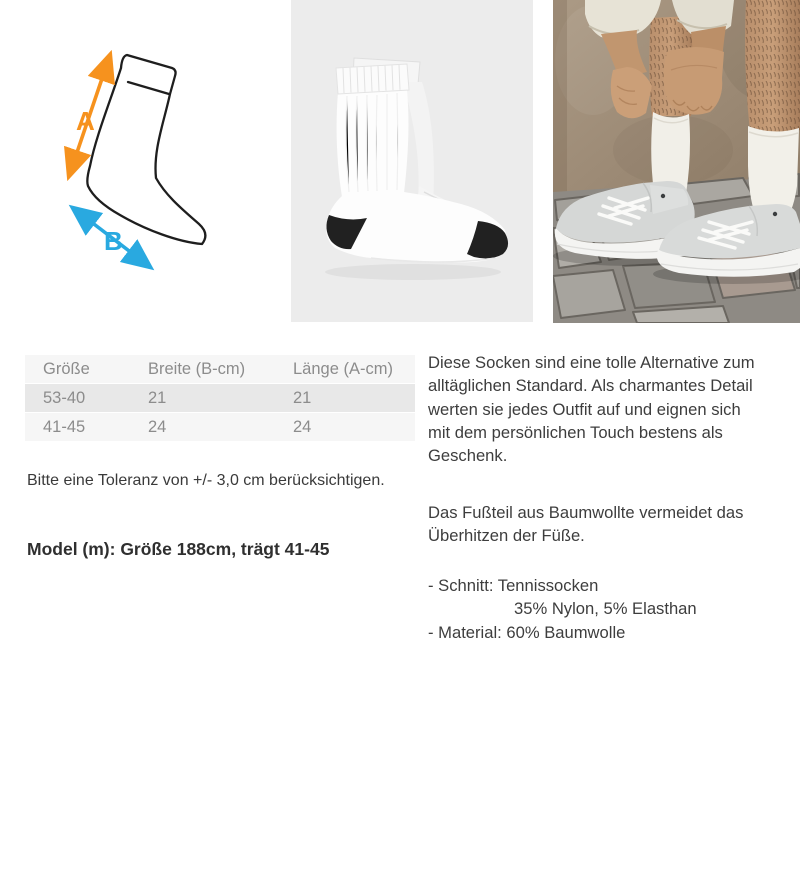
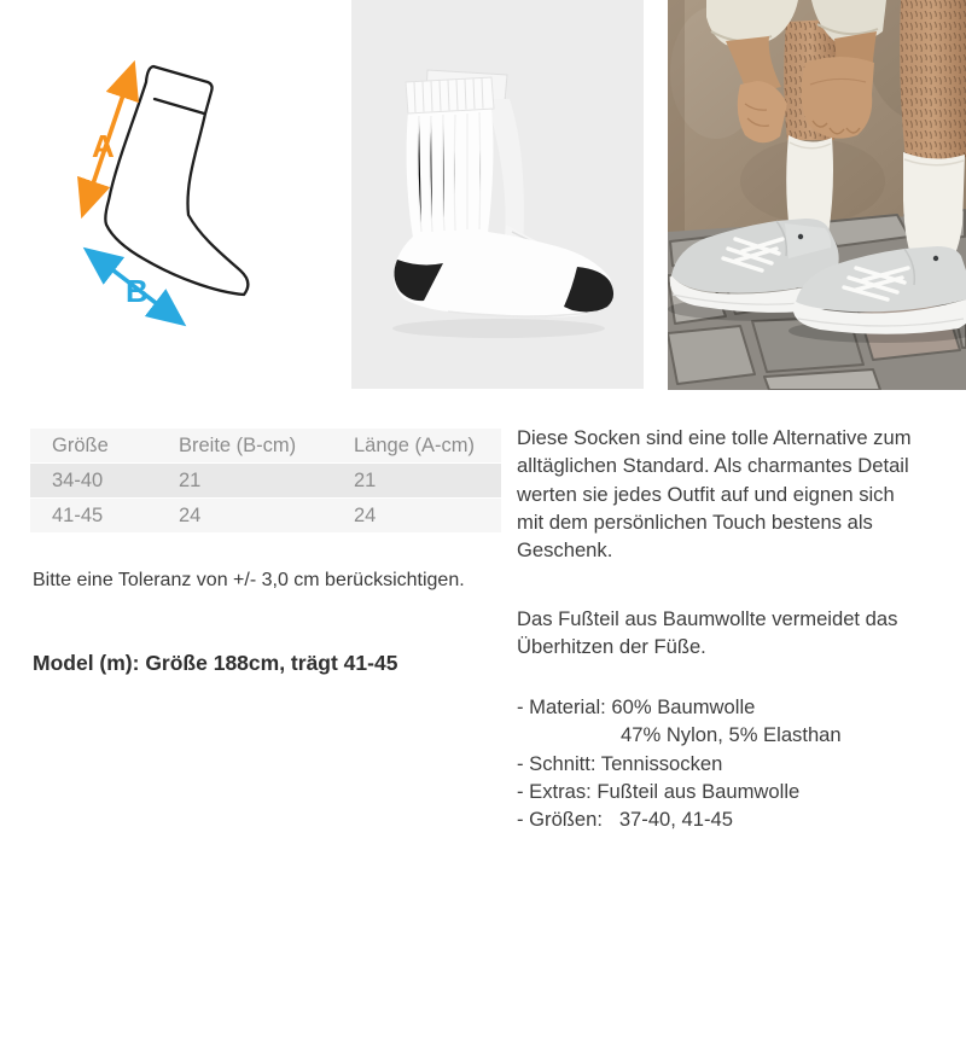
  A
  B
  Größe
  Breite (B-cm)
  Länge (A-cm)
- 53-40
+ 34-40
  21
  21
  41-45
  24
  24
  Bitte eine Toleranz von +/- 3,0 cm berücksichtigen.
  Model (m): Größe 188cm, trägt 41-45
  Diese Socken sind eine tolle Alternative zum
  alltäglichen Standard. Als charmantes Detail
  werten sie jedes Outfit auf und eignen sich
  mit dem persönlichen Touch bestens als
  Geschenk.
  Das Fußteil aus Baumwollte vermeidet das
  Überhitzen der Füße.
- - Schnitt: Tennissocken
+ - Material: 60% Baumwolle
- 35% Nylon, 5% Elasthan
+ 47% Nylon, 5% Elasthan
- - Material: 60% Baumwolle
+ - Schnitt: Tennissocken
+ - Extras: Fußteil aus Baumwolle
+ - Größen: 37-40, 41-45
